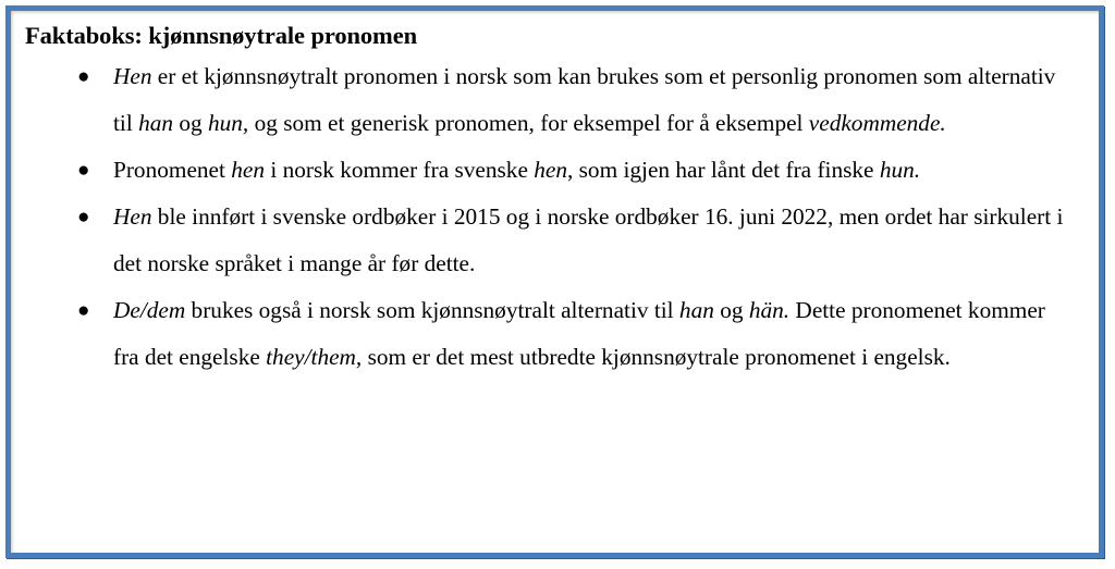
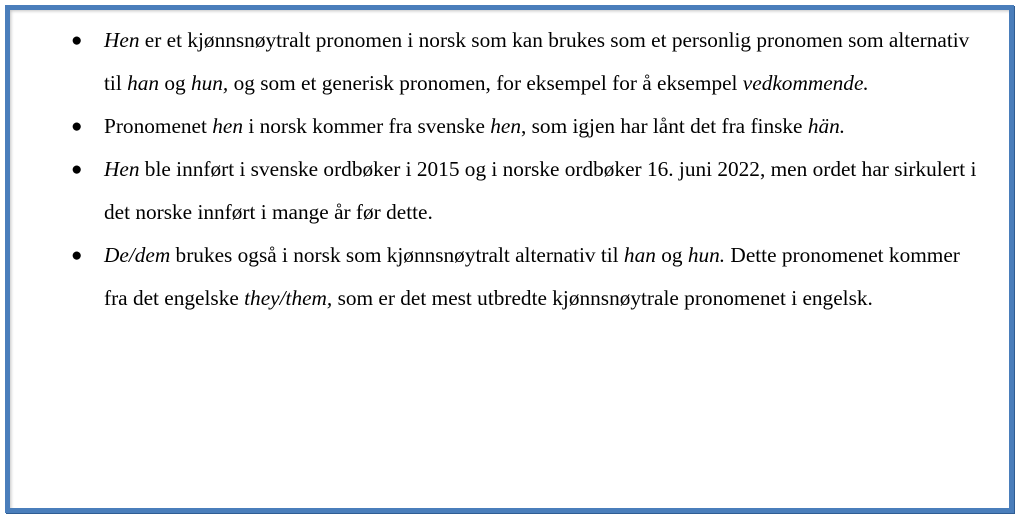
- Faktaboks: kjønnsnøytrale pronomen
  ●
  Hen er et kjønnsnøytralt pronomen i norsk som kan brukes som et personlig pronomen som alternativ til han og hun, og som et generisk pronomen, for eksempel for å eksempel vedkommende.
  ●
- Pronomenet hen i norsk kommer fra svenske hen, som igjen har lånt det fra finske hun.
+ Pronomenet hen i norsk kommer fra svenske hen, som igjen har lånt det fra finske hän.
  ●
- Hen ble innført i svenske ordbøker i 2015 og i norske ordbøker 16. juni 2022, men ordet har sirkulert i det norske språket i mange år før dette.
+ Hen ble innført i svenske ordbøker i 2015 og i norske ordbøker 16. juni 2022, men ordet har sirkulert i det norske innført i mange år før dette.
  ●
- De/dem brukes også i norsk som kjønnsnøytralt alternativ til han og hän. Dette pronomenet kommer fra det engelske they/them, som er det mest utbredte kjønnsnøytrale pronomenet i engelsk.
+ De/dem brukes også i norsk som kjønnsnøytralt alternativ til han og hun. Dette pronomenet kommer fra det engelske they/them, som er det mest utbredte kjønnsnøytrale pronomenet i engelsk.
